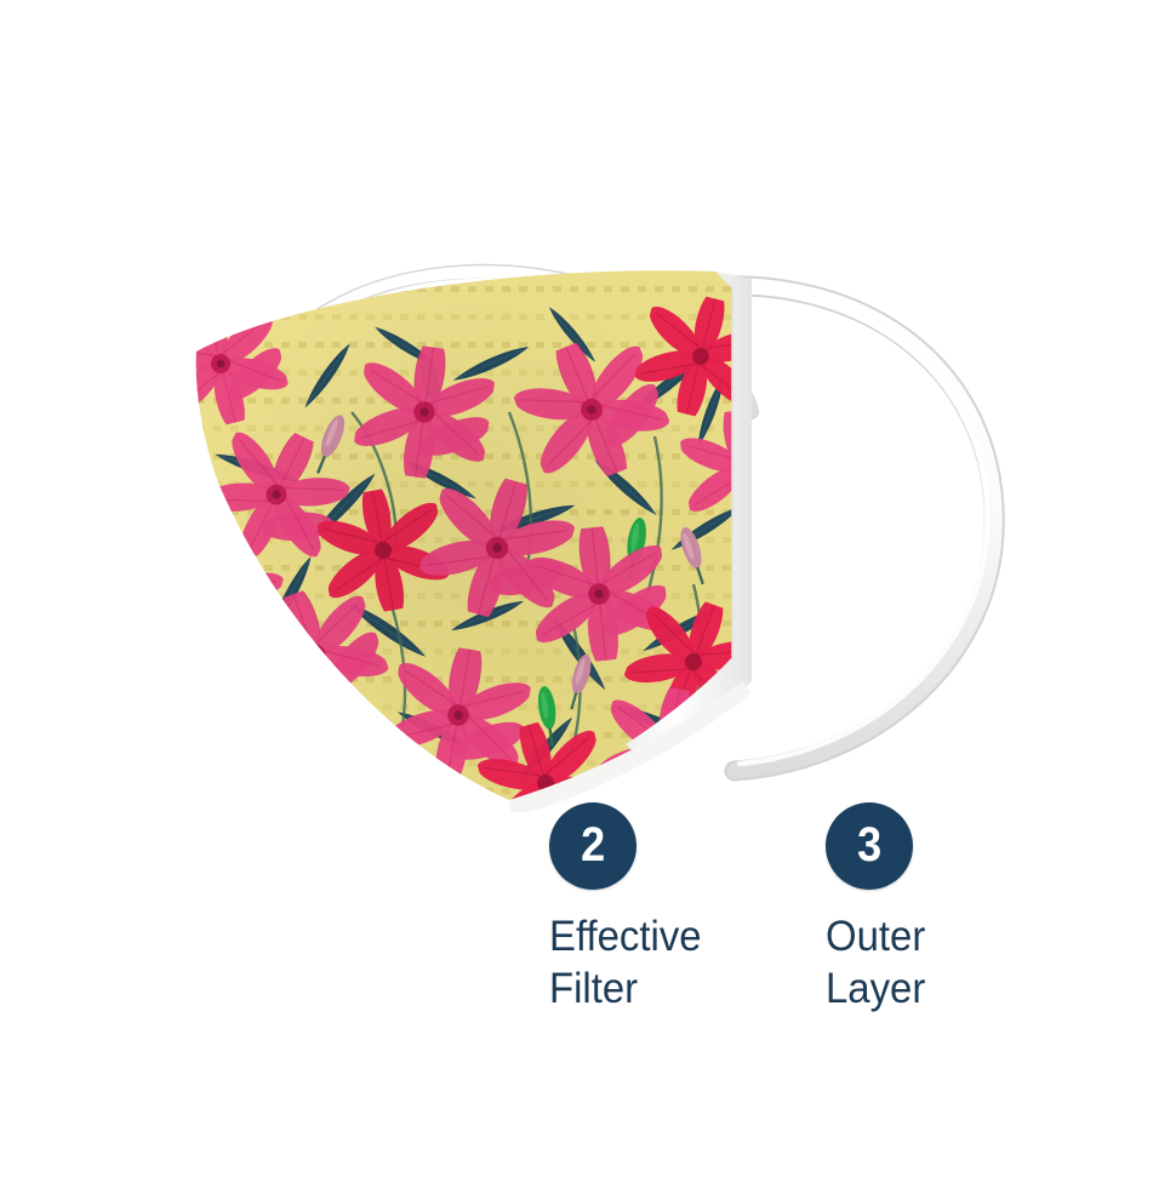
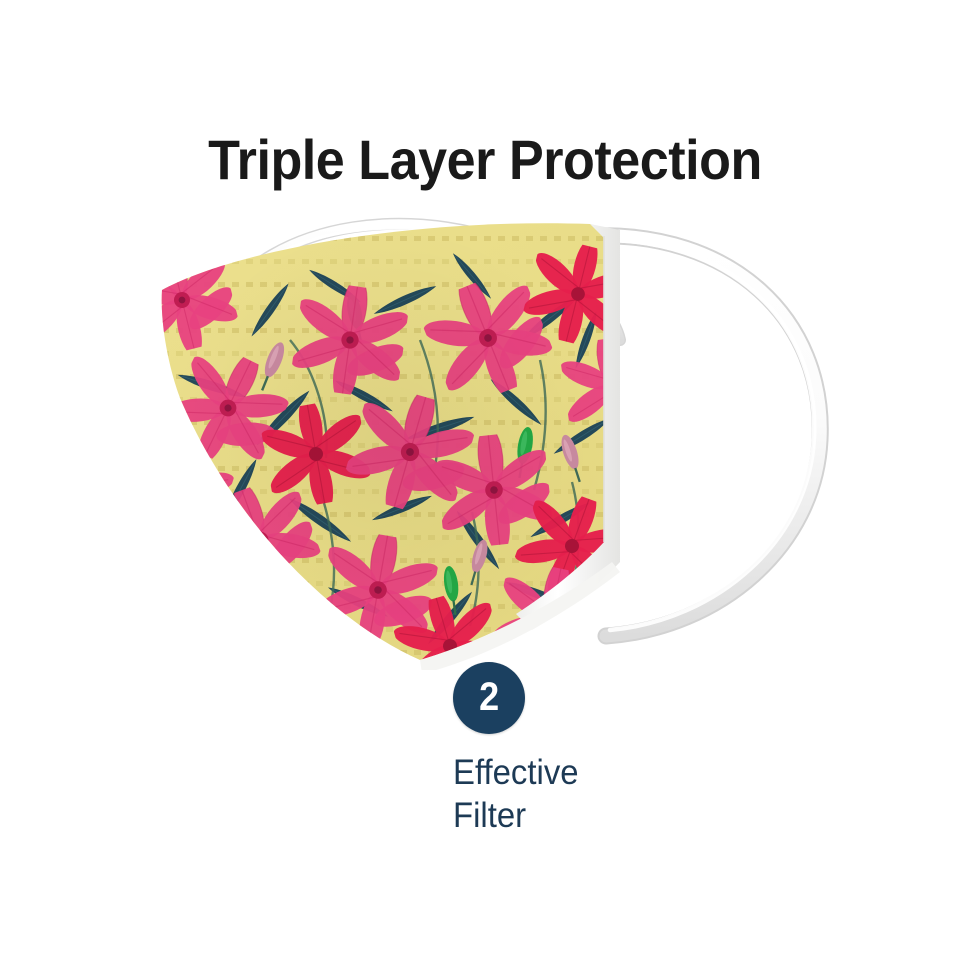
+ Triple Layer Protection
  2
  Effective
  Filter
- 3
- Outer
- Layer
